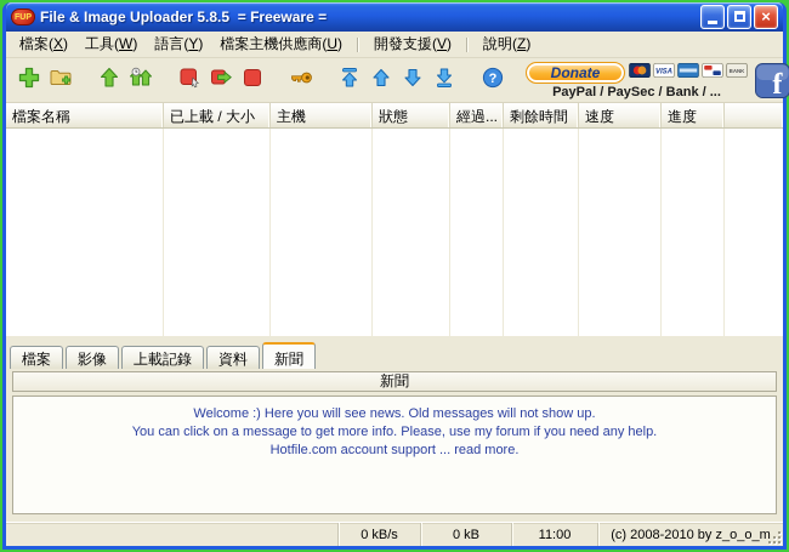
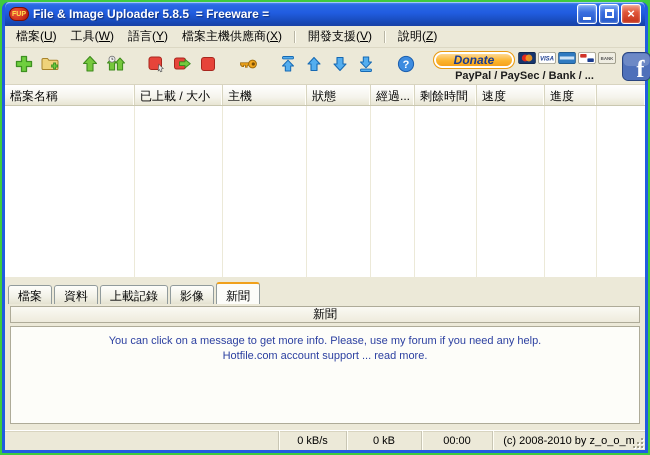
  File & Image Uploader 5.8.5 = Freeware =
  ×
- 檔案(X)
+ 檔案(U)
  工具(W)
  語言(Y)
- 檔案主機供應商(U)
+ 檔案主機供應商(X)
  開發支援(V)
  說明(Z)
  ?
  Donate
  PayPal / PaySec / Bank / ...
  f
  檔案名稱
  已上載 / 大小
  主機
  狀態
  經過...
  剩餘時間
  速度
  進度
  檔案
- 影像
+ 資料
  上載記錄
- 資料
+ 影像
  新聞
  新聞
- Welcome :) Here you will see news. Old messages will not show up.
  You can click on a message to get more info. Please, use my forum if you need any help.
  Hotfile.com account support ... read more.
  0 kB/s
  0 kB
- 11:00
+ 00:00
  (c) 2008-2010 by z_o_o_m
